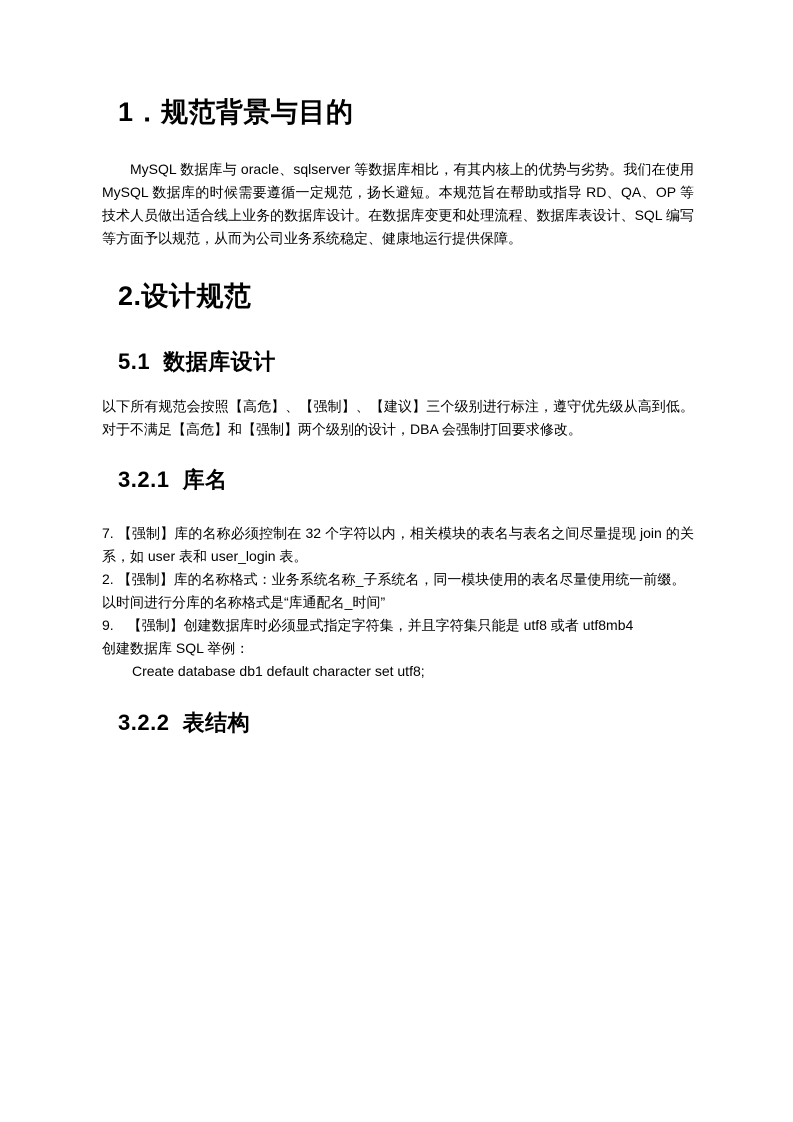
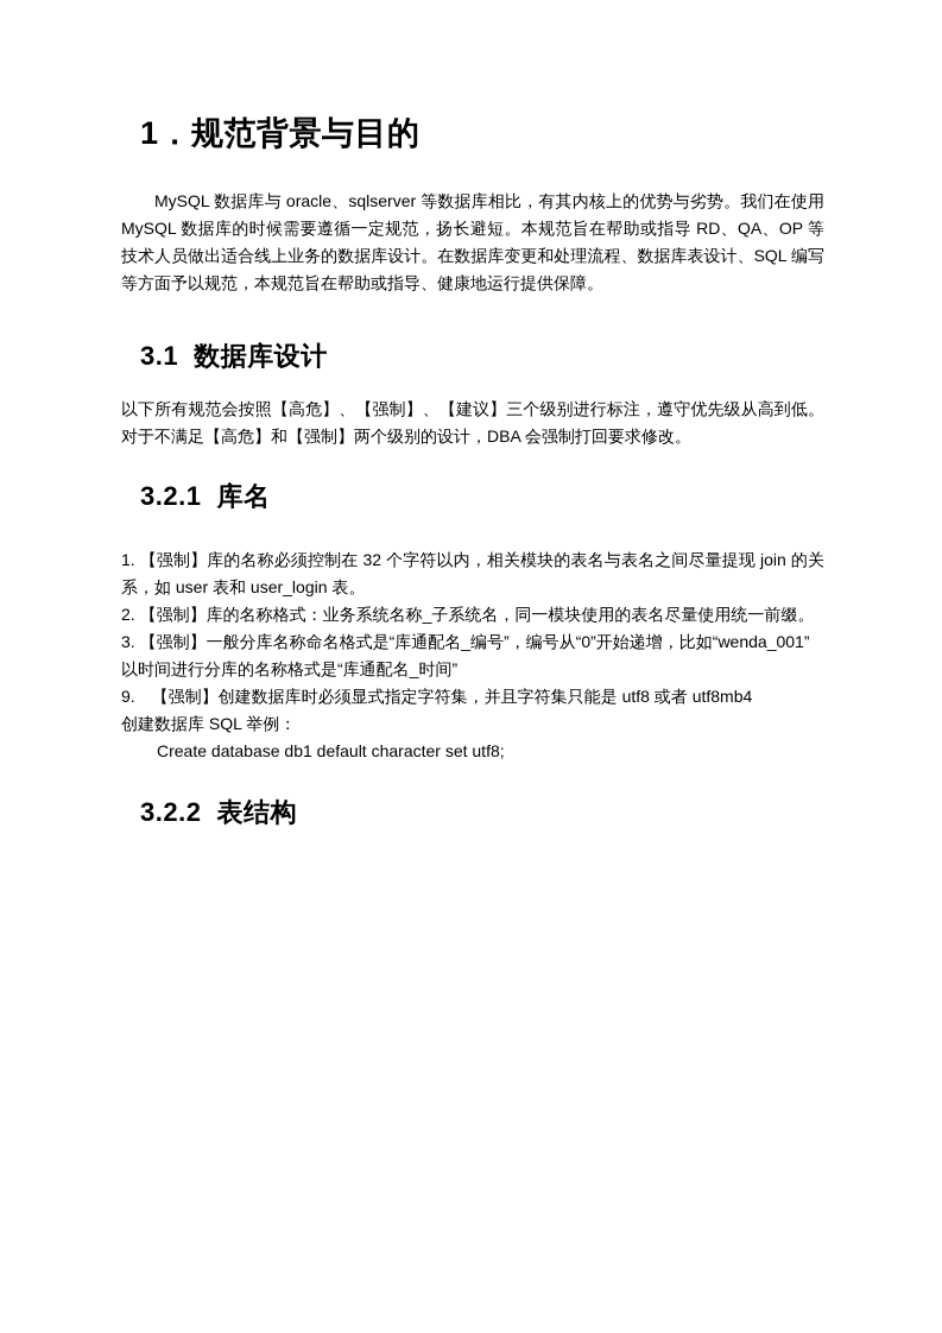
  1．规范背景与目的
- MySQL 数据库与 oracle、sqlserver 等数据库相比，有其内核上的优势与劣势。我们在使用 MySQL 数据库的时候需要遵循一定规范，扬长避短。本规范旨在帮助或指导 RD、QA、OP 等技术人员做出适合线上业务的数据库设计。在数据库变更和处理流程、数据库表设计、SQL 编写等方面予以规范，从而为公司业务系统稳定、健康地运行提供保障。
+ MySQL 数据库与 oracle、sqlserver 等数据库相比，有其内核上的优势与劣势。我们在使用 MySQL 数据库的时候需要遵循一定规范，扬长避短。本规范旨在帮助或指导 RD、QA、OP 等技术人员做出适合线上业务的数据库设计。在数据库变更和处理流程、数据库表设计、SQL 编写等方面予以规范，本规范旨在帮助或指导、健康地运行提供保障。
- 2.设计规范
- 5.1 数据库设计
+ 3.1 数据库设计
  以下所有规范会按照【高危】、【强制】、【建议】三个级别进行标注，遵守优先级从高到低。对于不满足【高危】和【强制】两个级别的设计，DBA 会强制打回要求修改。
  3.2.1 库名
- 7. 【强制】库的名称必须控制在 32 个字符以内，相关模块的表名与表名之间尽量提现 join 的关系，如 user 表和 user_login 表。
+ 1. 【强制】库的名称必须控制在 32 个字符以内，相关模块的表名与表名之间尽量提现 join 的关系，如 user 表和 user_login 表。
  2. 【强制】库的名称格式：业务系统名称_子系统名，同一模块使用的表名尽量使用统一前缀。
+ 3. 【强制】一般分库名称命名格式是“库通配名_编号”，编号从“0”开始递增，比如“wenda_001”
  以时间进行分库的名称格式是“库通配名_时间”
  9. 【强制】创建数据库时必须显式指定字符集，并且字符集只能是 utf8 或者 utf8mb4
  创建数据库 SQL 举例：
  Create database db1 default character set utf8;
  3.2.2 表结构
